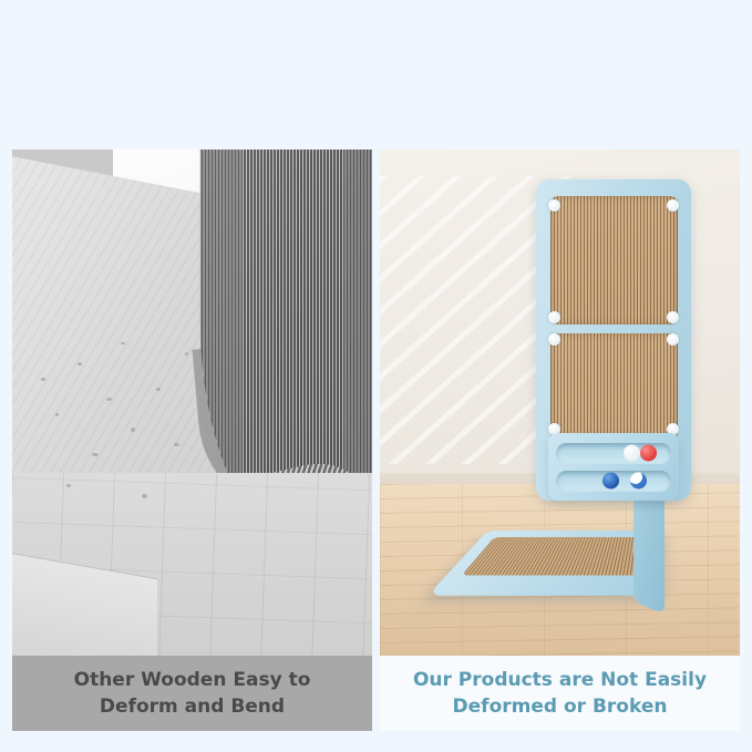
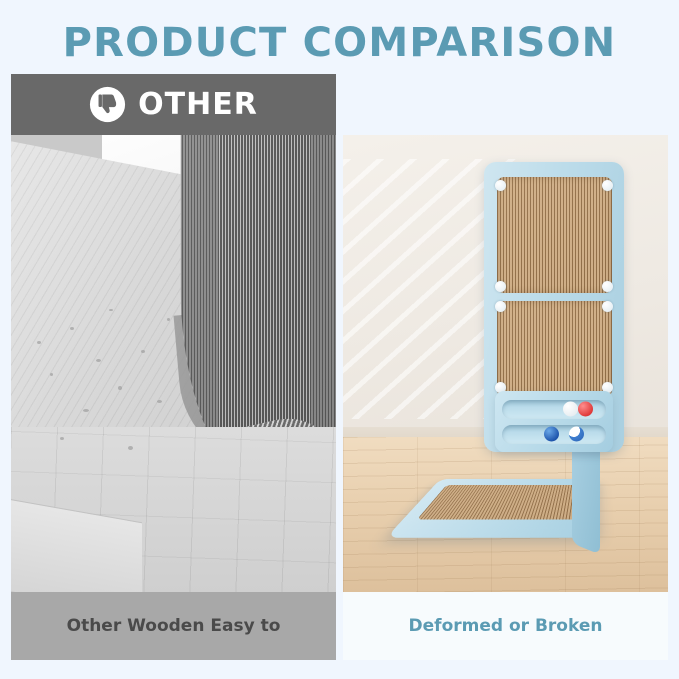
+ PRODUCT COMPARISON
+ OTHER
  Other Wooden Easy to
- Deform and Bend
- Our Products are Not Easily
  Deformed or Broken
